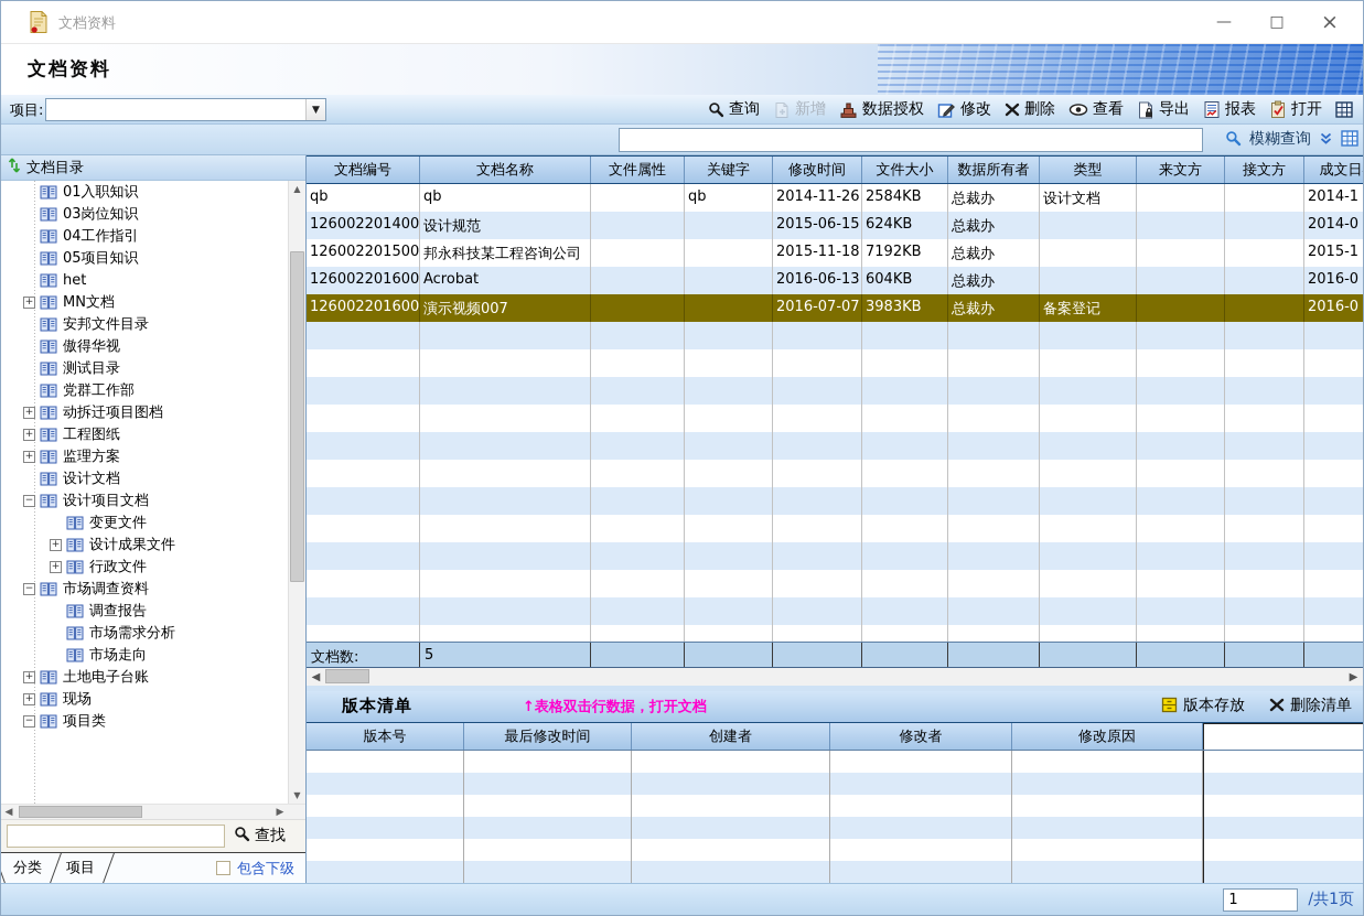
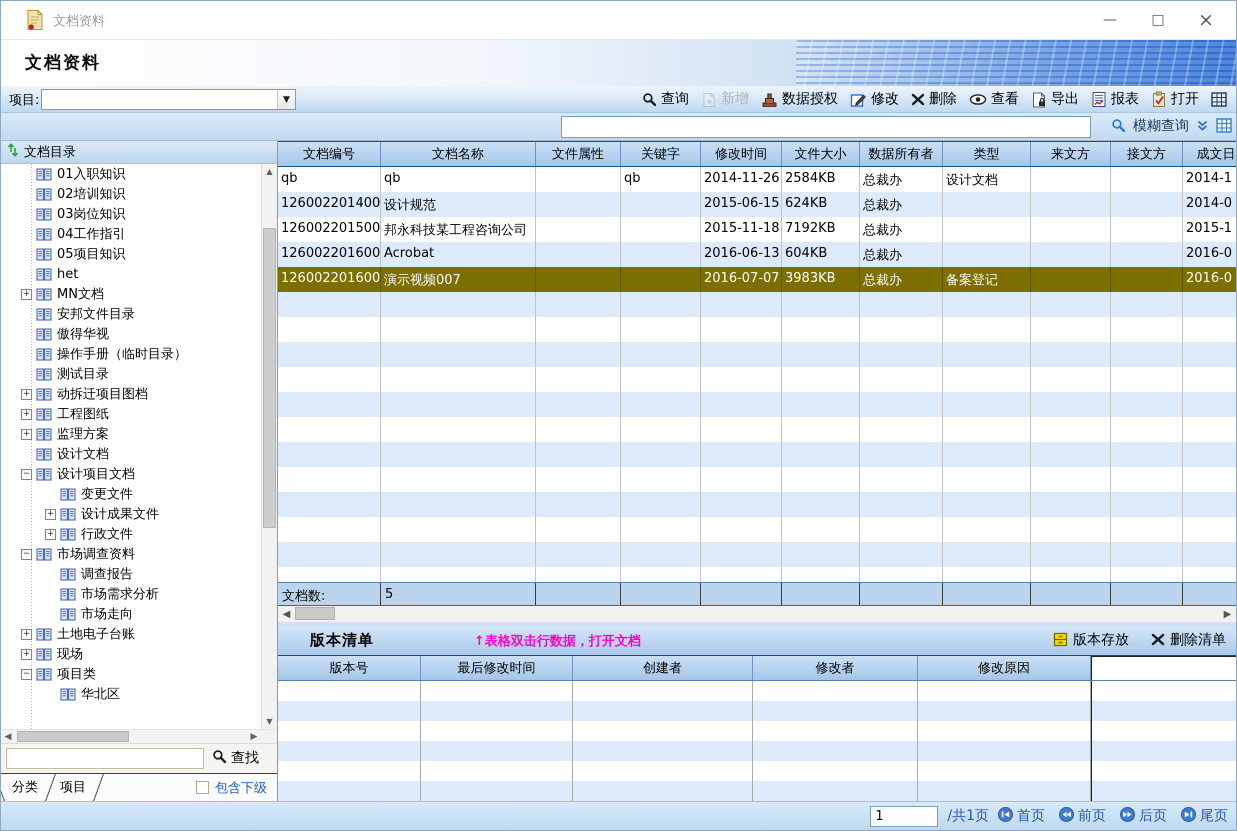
  文档资料
  —
  □
  ×
  文档资料
  项目:
  ▼
  查询
  新增
  数据授权
  修改
  删除
  查看
  导出
  报表
  打开
  模糊查询
  文档目录
  01入职知识
+ 02培训知识
  03岗位知识
  04工作指引
  05项目知识
  het
  +
  MN文档
  安邦文件目录
  傲得华视
+ 操作手册（临时目录）
  测试目录
- 党群工作部
  +
  动拆迁项目图档
  +
  工程图纸
  +
  监理方案
  设计文档
  −
  设计项目文档
  变更文件
  +
  设计成果文件
  +
  行政文件
  −
  市场调查资料
  调查报告
  市场需求分析
  市场走向
  +
  土地电子台账
  +
  现场
  −
  项目类
+ 华北区
  ▲
  ▼
  ◀
  ▶
  查找
  包含下级
  分类 项目
  文档编号
  文档名称
  文件属性
  关键字
  修改时间
  文件大小
  数据所有者
  类型
  来文方
  接文方
  成文日
  qb
  qb
  qb
  2014-11-26
  2584KB
  总裁办
  设计文档
  2014-1
  126002201400
  设计规范
  2015-06-15
  624KB
  总裁办
  2014-0
  126002201500
  邦永科技某工程咨询公司
  2015-11-18
  7192KB
  总裁办
  2015-1
  126002201600
  Acrobat
  2016-06-13
  604KB
  总裁办
  2016-0
  126002201600
  演示视频007
  2016-07-07
  3983KB
  总裁办
  备案登记
  2016-0
  文档数:
  5
  ◀
  ▶
  版本清单
  ↑表格双击行数据，打开文档
  版本存放
  删除清单
  版本号
  最后修改时间
  创建者
  修改者
  修改原因
  1
  /共1页
+ 首页
+ 前页
+ 后页
+ 尾页
